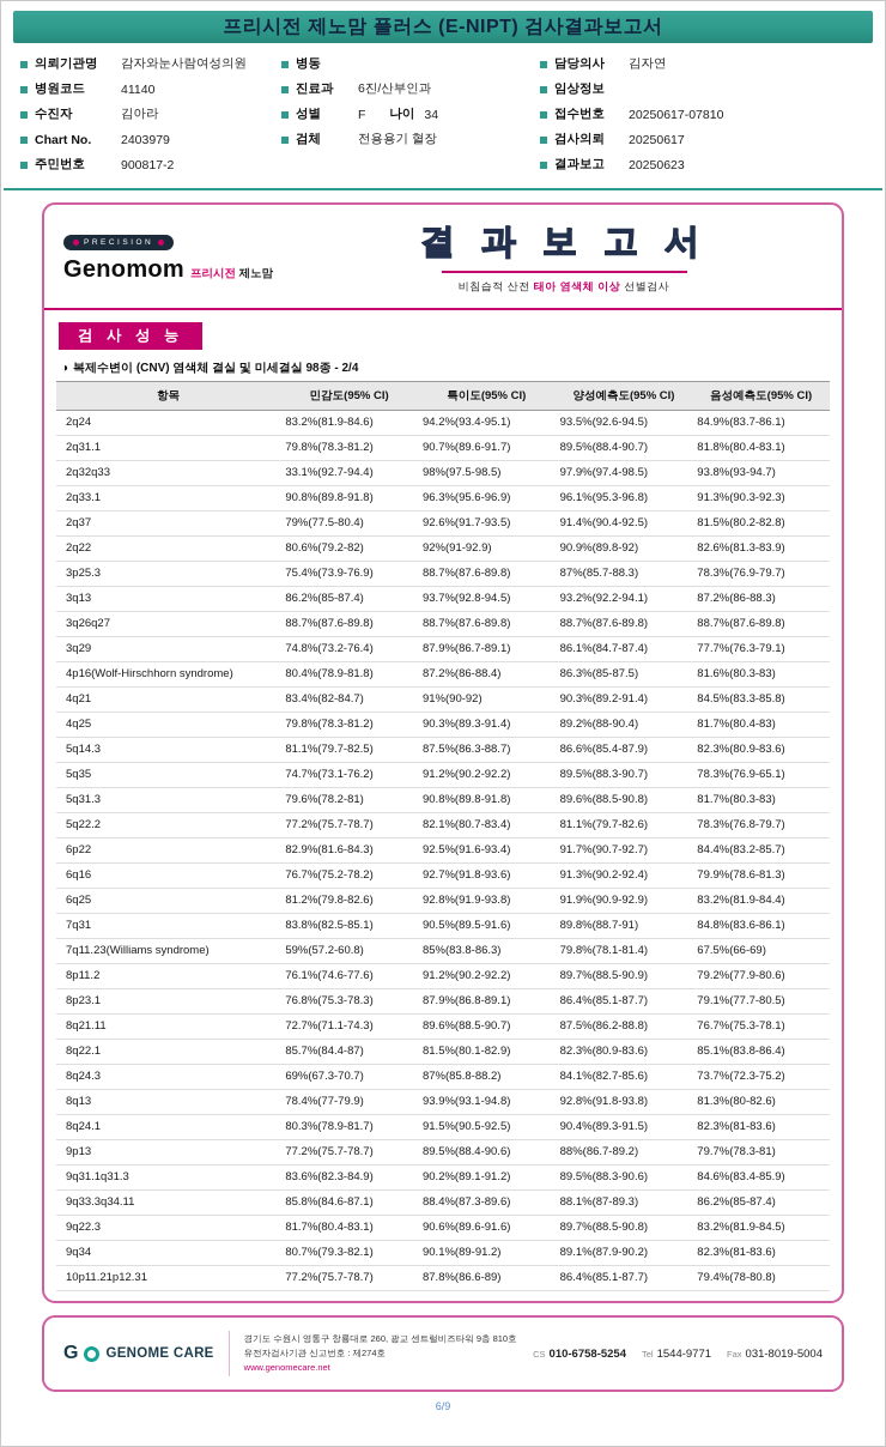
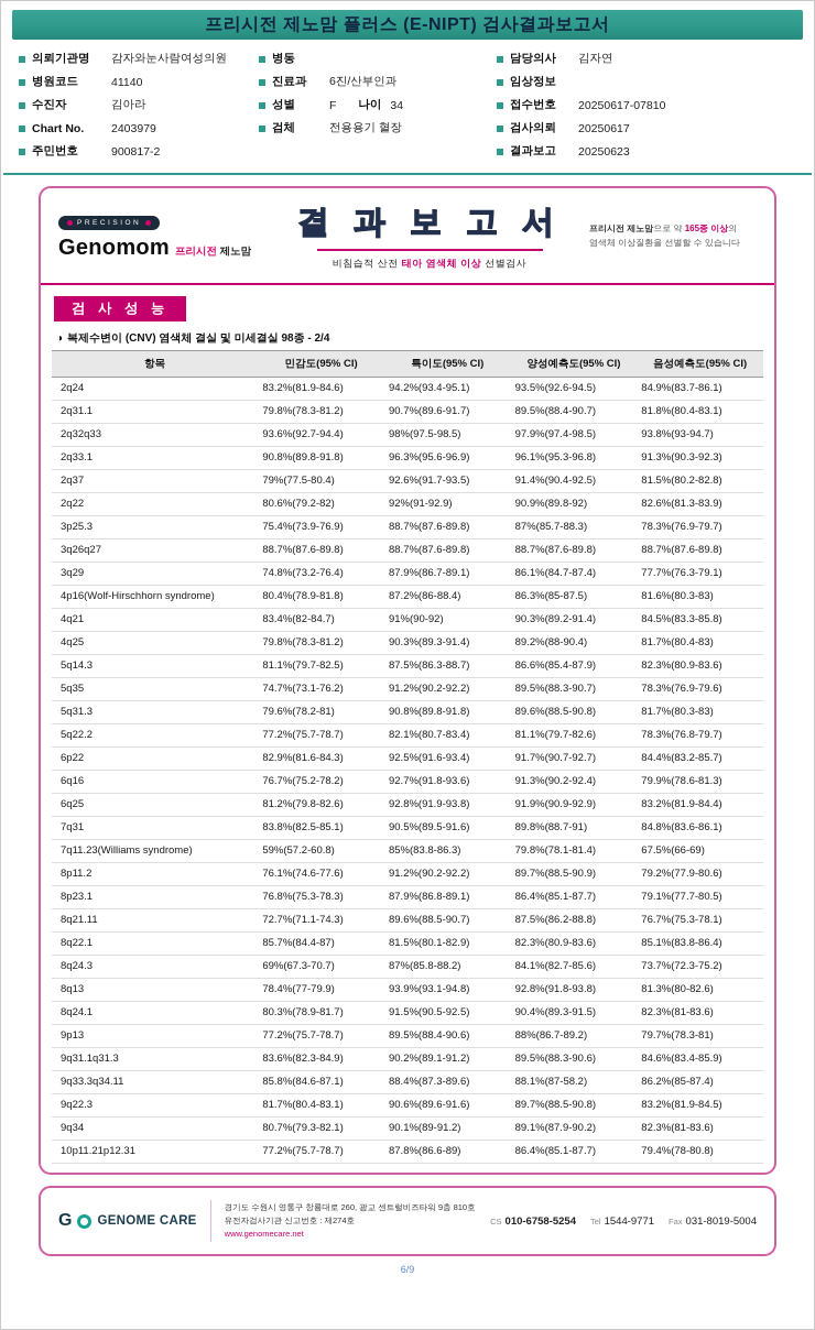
  프리시전 제노맘 플러스 (E-NIPT) 검사결과보고서
  의뢰기관명
  감자와눈사람여성의원
  병원코드
  41140
  수진자
  김아라
  Chart No.
  2403979
  주민번호
  900817-2
  병동
  진료과
  6진/산부인과
  성별
  F
  나이
  34
  검체
  전용용기 혈장
  담당의사
  김자연
  임상정보
  접수번호
  20250617-07810
  검사의뢰
  20250617
  결과보고
  20250623
  Genomom
  프리시전 제노맘
  결 과 보 고 서
  비침습적 산전 태아 염색체 이상 선별검사
+ 프리시전 제노맘으로 약 165종 이상의
+ 염색체 이상질환을 선별할 수 있습니다
  검 사 성 능
  ◑
  복제수변이 (CNV) 염색체 결실 및 미세결실 98종 - 2/4
  항목	민감도(95% CI)	특이도(95% CI)	양성예측도(95% CI)	음성예측도(95% CI)
  2q24	83.2%(81.9-84.6)	94.2%(93.4-95.1)	93.5%(92.6-94.5)	84.9%(83.7-86.1)
  2q31.1	79.8%(78.3-81.2)	90.7%(89.6-91.7)	89.5%(88.4-90.7)	81.8%(80.4-83.1)
- 2q32q33	33.1%(92.7-94.4)	98%(97.5-98.5)	97.9%(97.4-98.5)	93.8%(93-94.7)
+ 2q32q33	93.6%(92.7-94.4)	98%(97.5-98.5)	97.9%(97.4-98.5)	93.8%(93-94.7)
  2q33.1	90.8%(89.8-91.8)	96.3%(95.6-96.9)	96.1%(95.3-96.8)	91.3%(90.3-92.3)
  2q37	79%(77.5-80.4)	92.6%(91.7-93.5)	91.4%(90.4-92.5)	81.5%(80.2-82.8)
  2q22	80.6%(79.2-82)	92%(91-92.9)	90.9%(89.8-92)	82.6%(81.3-83.9)
  3p25.3	75.4%(73.9-76.9)	88.7%(87.6-89.8)	87%(85.7-88.3)	78.3%(76.9-79.7)
- 3q13	86.2%(85-87.4)	93.7%(92.8-94.5)	93.2%(92.2-94.1)	87.2%(86-88.3)
  3q26q27	88.7%(87.6-89.8)	88.7%(87.6-89.8)	88.7%(87.6-89.8)	88.7%(87.6-89.8)
  3q29	74.8%(73.2-76.4)	87.9%(86.7-89.1)	86.1%(84.7-87.4)	77.7%(76.3-79.1)
  4p16(Wolf-Hirschhorn syndrome)	80.4%(78.9-81.8)	87.2%(86-88.4)	86.3%(85-87.5)	81.6%(80.3-83)
  4q21	83.4%(82-84.7)	91%(90-92)	90.3%(89.2-91.4)	84.5%(83.3-85.8)
  4q25	79.8%(78.3-81.2)	90.3%(89.3-91.4)	89.2%(88-90.4)	81.7%(80.4-83)
  5q14.3	81.1%(79.7-82.5)	87.5%(86.3-88.7)	86.6%(85.4-87.9)	82.3%(80.9-83.6)
- 5q35	74.7%(73.1-76.2)	91.2%(90.2-92.2)	89.5%(88.3-90.7)	78.3%(76.9-65.1)
+ 5q35	74.7%(73.1-76.2)	91.2%(90.2-92.2)	89.5%(88.3-90.7)	78.3%(76.9-79.6)
  5q31.3	79.6%(78.2-81)	90.8%(89.8-91.8)	89.6%(88.5-90.8)	81.7%(80.3-83)
  5q22.2	77.2%(75.7-78.7)	82.1%(80.7-83.4)	81.1%(79.7-82.6)	78.3%(76.8-79.7)
  6p22	82.9%(81.6-84.3)	92.5%(91.6-93.4)	91.7%(90.7-92.7)	84.4%(83.2-85.7)
  6q16	76.7%(75.2-78.2)	92.7%(91.8-93.6)	91.3%(90.2-92.4)	79.9%(78.6-81.3)
  6q25	81.2%(79.8-82.6)	92.8%(91.9-93.8)	91.9%(90.9-92.9)	83.2%(81.9-84.4)
  7q31	83.8%(82.5-85.1)	90.5%(89.5-91.6)	89.8%(88.7-91)	84.8%(83.6-86.1)
  7q11.23(Williams syndrome)	59%(57.2-60.8)	85%(83.8-86.3)	79.8%(78.1-81.4)	67.5%(66-69)
  8p11.2	76.1%(74.6-77.6)	91.2%(90.2-92.2)	89.7%(88.5-90.9)	79.2%(77.9-80.6)
  8p23.1	76.8%(75.3-78.3)	87.9%(86.8-89.1)	86.4%(85.1-87.7)	79.1%(77.7-80.5)
  8q21.11	72.7%(71.1-74.3)	89.6%(88.5-90.7)	87.5%(86.2-88.8)	76.7%(75.3-78.1)
  8q22.1	85.7%(84.4-87)	81.5%(80.1-82.9)	82.3%(80.9-83.6)	85.1%(83.8-86.4)
  8q24.3	69%(67.3-70.7)	87%(85.8-88.2)	84.1%(82.7-85.6)	73.7%(72.3-75.2)
  8q13	78.4%(77-79.9)	93.9%(93.1-94.8)	92.8%(91.8-93.8)	81.3%(80-82.6)
  8q24.1	80.3%(78.9-81.7)	91.5%(90.5-92.5)	90.4%(89.3-91.5)	82.3%(81-83.6)
  9p13	77.2%(75.7-78.7)	89.5%(88.4-90.6)	88%(86.7-89.2)	79.7%(78.3-81)
  9q31.1q31.3	83.6%(82.3-84.9)	90.2%(89.1-91.2)	89.5%(88.3-90.6)	84.6%(83.4-85.9)
- 9q33.3q34.11	85.8%(84.6-87.1)	88.4%(87.3-89.6)	88.1%(87-89.3)	86.2%(85-87.4)
+ 9q33.3q34.11	85.8%(84.6-87.1)	88.4%(87.3-89.6)	88.1%(87-58.2)	86.2%(85-87.4)
  9q22.3	81.7%(80.4-83.1)	90.6%(89.6-91.6)	89.7%(88.5-90.8)	83.2%(81.9-84.5)
  9q34	80.7%(79.3-82.1)	90.1%(89-91.2)	89.1%(87.9-90.2)	82.3%(81-83.6)
  10p11.21p12.31	77.2%(75.7-78.7)	87.8%(86.6-89)	86.4%(85.1-87.7)	79.4%(78-80.8)
  G
  GENOME CARE
  경기도 수원시 영통구 창룡대로 260, 광교 센트럴비즈타워 9층 810호
  유전자검사기관 신고번호 : 제274호
  www.genomecare.net
  CS
  010-6758-5254
  Tel
  1544-9771
  Fax
  031-8019-5004
  6/9
